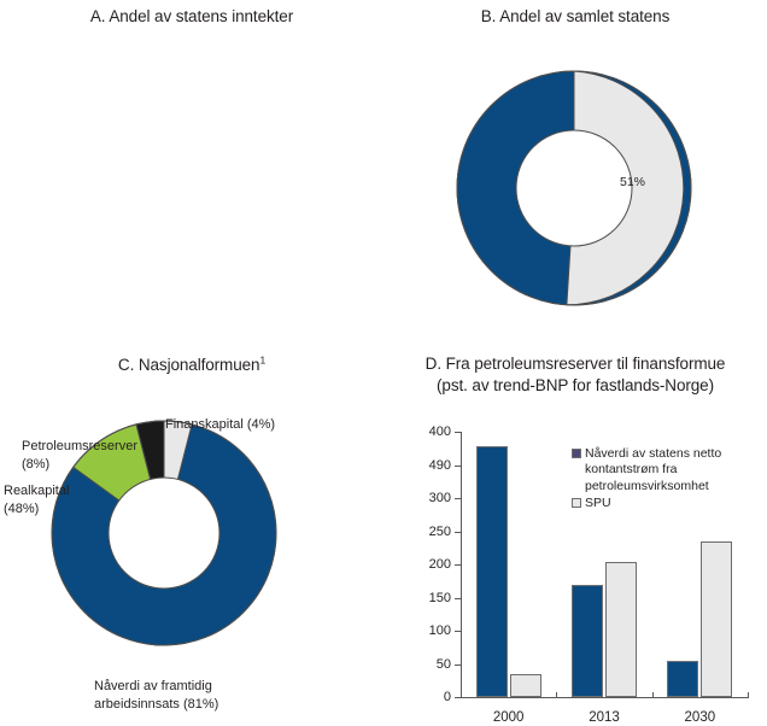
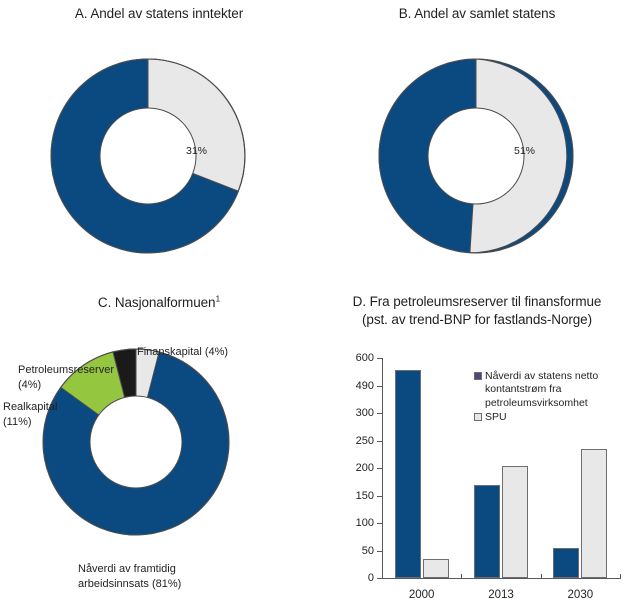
  A. Andel av statens inntekter
+ 31%
  B. Andel av samlet statens
  51%
  C. Nasjonalformuen1
  Finanskapital (4%)
  Petroleumsreserver
- (8%)
+ (4%)
  Realkapital
- (48%)
+ (11%)
  Nåverdi av framtidig
  arbeidsinnsats (81%)
  D. Fra petroleumsreserver til finansformue
  (pst. av trend-BNP for fastlands-Norge)
  0
  50
  100
  150
  200
  250
  300
  490
- 400
+ 600
  2000
  2013
  2030
  Nåverdi av statens netto kontantstrøm fra petroleumsvirksomhet
  SPU
